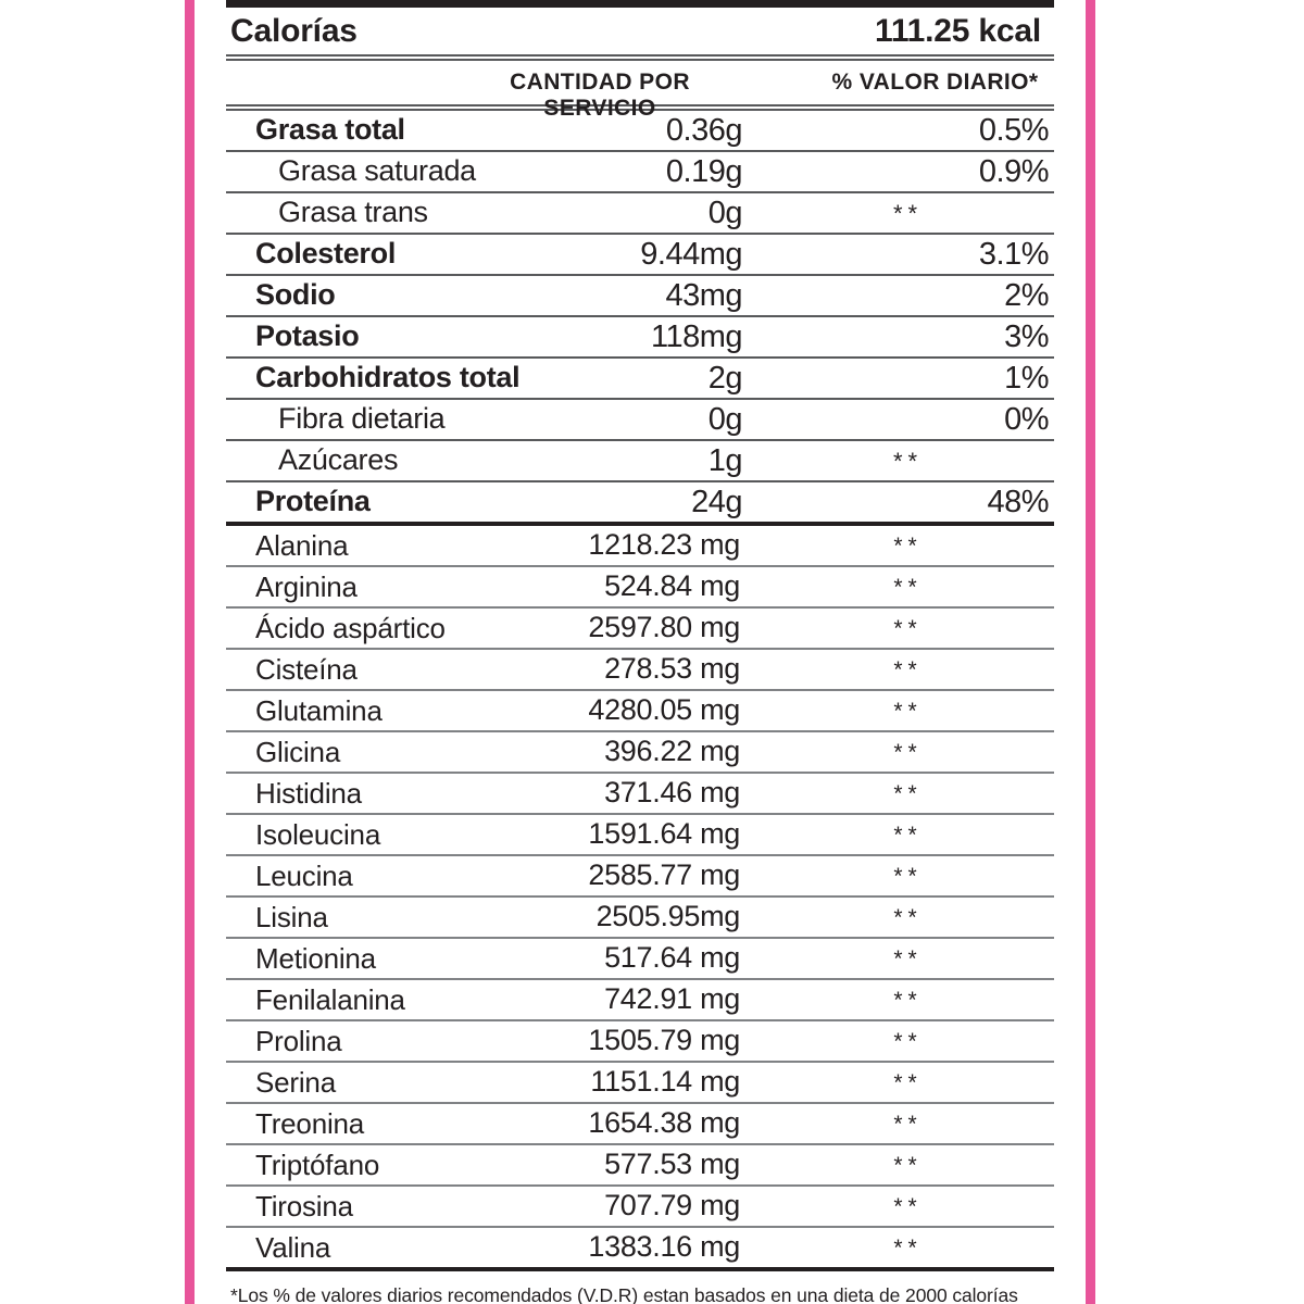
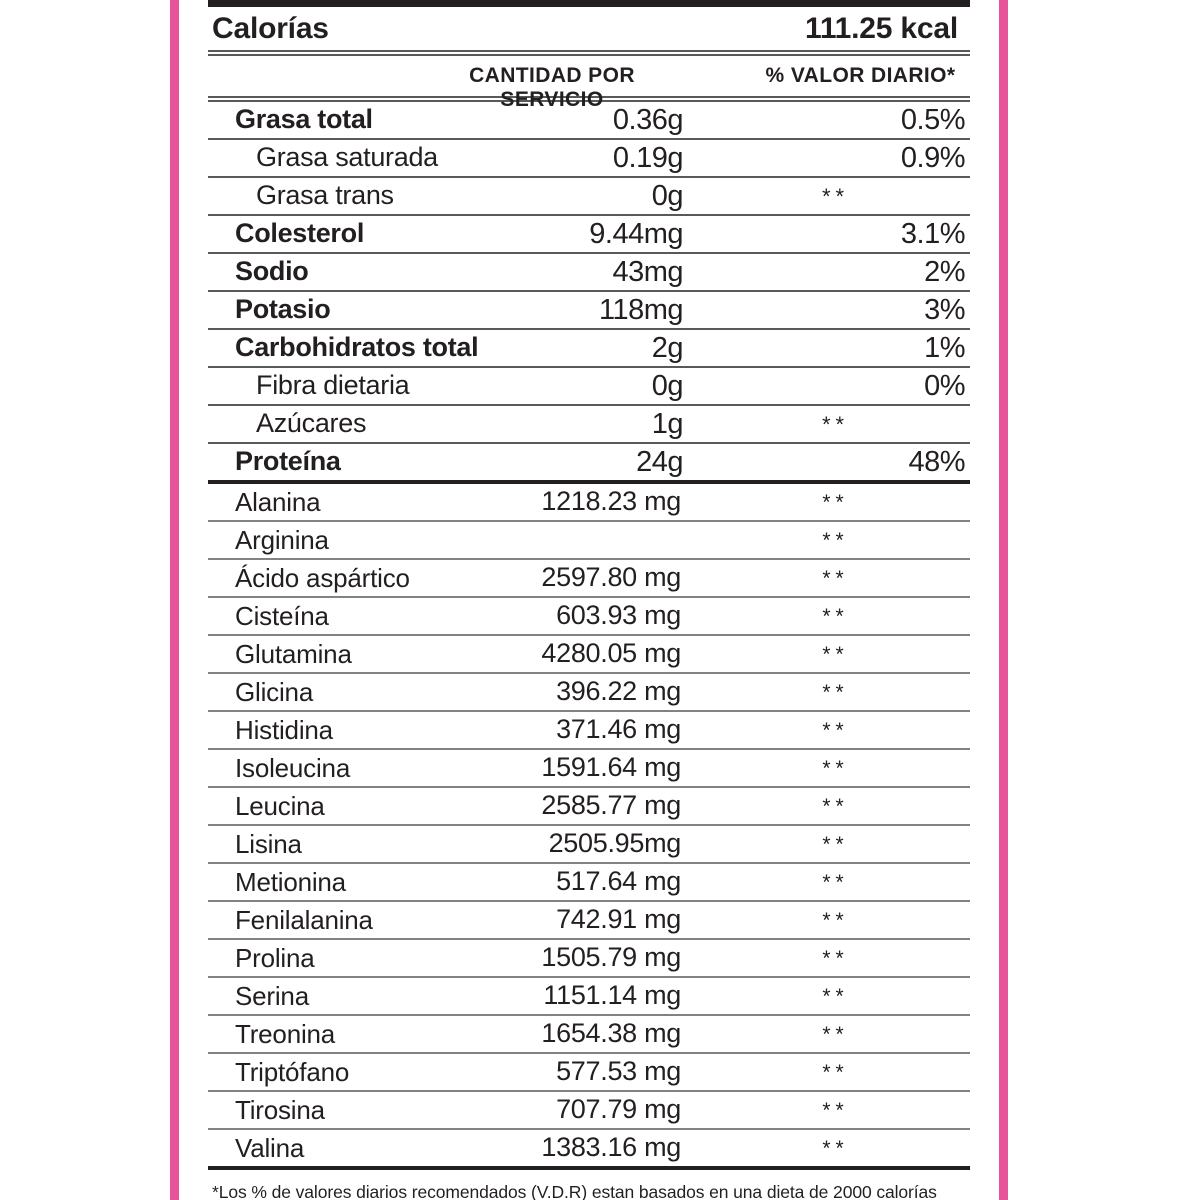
  Calorías
  111.25 kcal
  CANTIDAD POR SERVICIO
  % VALOR DIARIO*
  Grasa total
  0.36g
  0.5%
  Grasa saturada
  0.19g
  0.9%
  Grasa trans
  0g
  **
  Colesterol
  9.44mg
  3.1%
  Sodio
  43mg
  2%
  Potasio
  118mg
  3%
  Carbohidratos total
  2g
  1%
  Fibra dietaria
  0g
  0%
  Azúcares
  1g
  **
  Proteína
  24g
  48%
  Alanina
  1218.23 mg
  **
  Arginina
- 524.84 mg
  **
  Ácido aspártico
  2597.80 mg
  **
  Cisteína
- 278.53 mg
+ 603.93 mg
  **
  Glutamina
  4280.05 mg
  **
  Glicina
  396.22 mg
  **
  Histidina
  371.46 mg
  **
  Isoleucina
  1591.64 mg
  **
  Leucina
  2585.77 mg
  **
  Lisina
  2505.95mg
  **
  Metionina
  517.64 mg
  **
  Fenilalanina
  742.91 mg
  **
  Prolina
  1505.79 mg
  **
  Serina
  1151.14 mg
  **
  Treonina
  1654.38 mg
  **
  Triptófano
  577.53 mg
  **
  Tirosina
  707.79 mg
  **
  Valina
  1383.16 mg
  **
